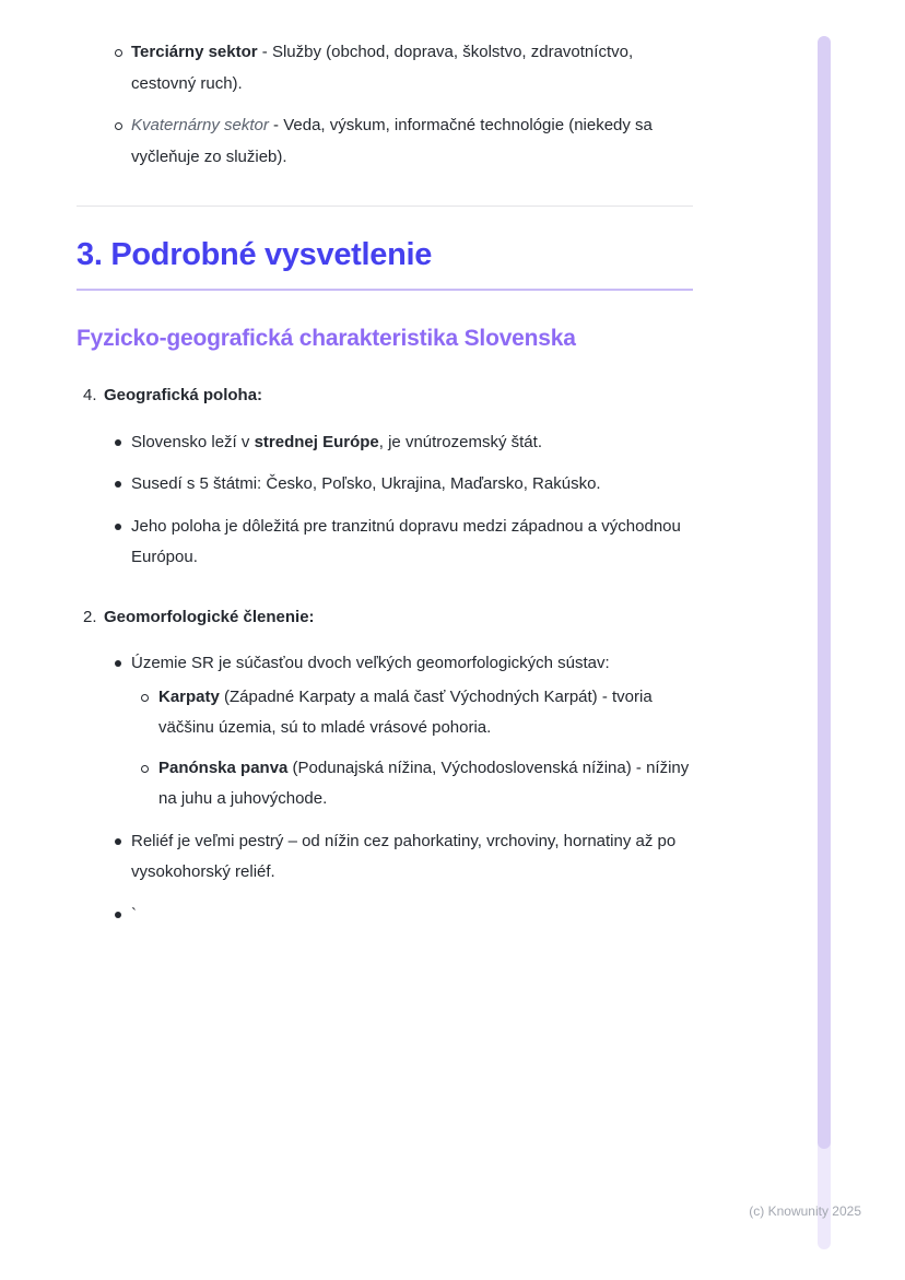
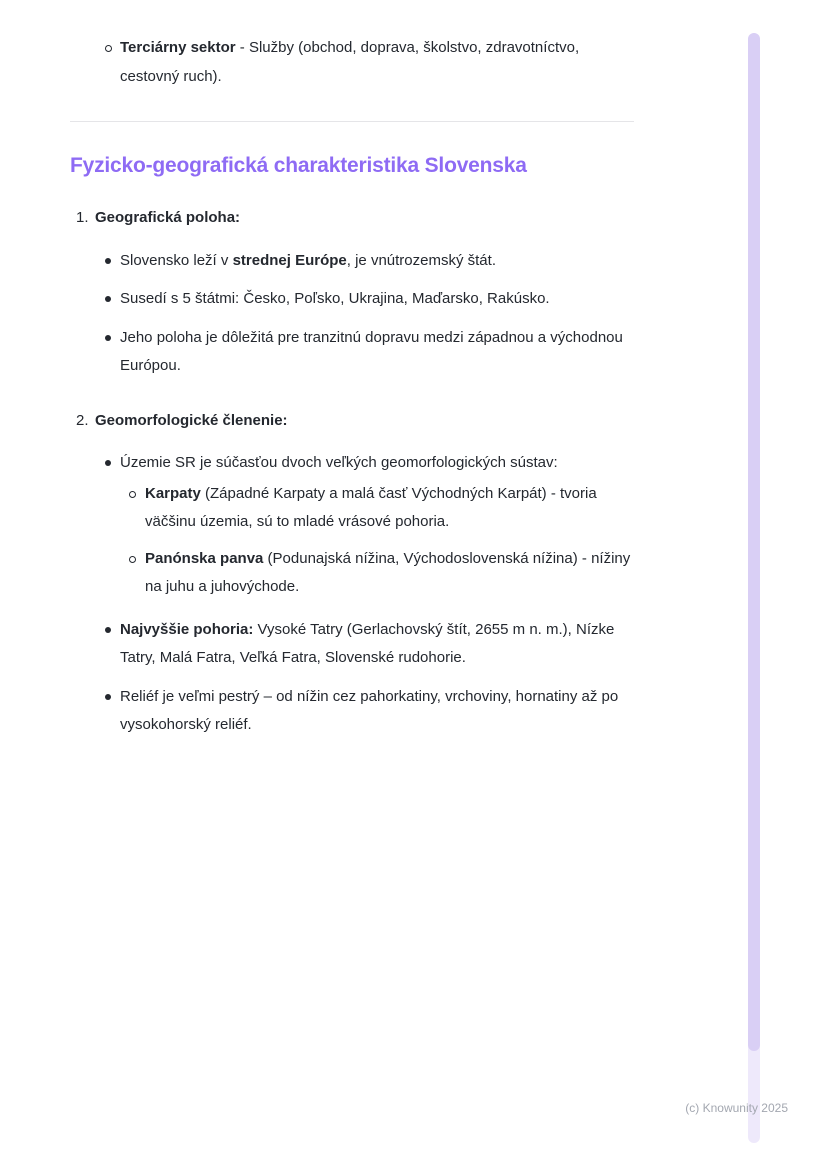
  Terciárny sektor - Služby (obchod, doprava, školstvo, zdravotníctvo, cestovný ruch).
- Kvaternárny sektor - Veda, výskum, informačné technológie (niekedy sa vyčleňuje zo služieb).
- 3. Podrobné vysvetlenie
  Fyzicko-geografická charakteristika Slovenska
- 4.
+ 1.
  Geografická poloha:
  Slovensko leží v strednej Európe, je vnútrozemský štát.
  Susedí s 5 štátmi: Česko, Poľsko, Ukrajina, Maďarsko, Rakúsko.
  Jeho poloha je dôležitá pre tranzitnú dopravu medzi západnou a východnou Európou.
  2.
  Geomorfologické členenie:
  Územie SR je súčasťou dvoch veľkých geomorfologických sústav:
  Karpaty (Západné Karpaty a malá časť Východných Karpát) - tvoria väčšinu územia, sú to mladé vrásové pohoria.
  Panónska panva (Podunajská nížina, Východoslovenská nížina) - nížiny na juhu a juhovýchode.
+ Najvyššie pohoria: Vysoké Tatry (Gerlachovský štít, 2655 m n. m.), Nízke Tatry, Malá Fatra, Veľká Fatra, Slovenské rudohorie.
  Reliéf je veľmi pestrý – od nížin cez pahorkatiny, vrchoviny, hornatiny až po vysokohorský reliéf.
- `
  (c) Knowunity 2025
